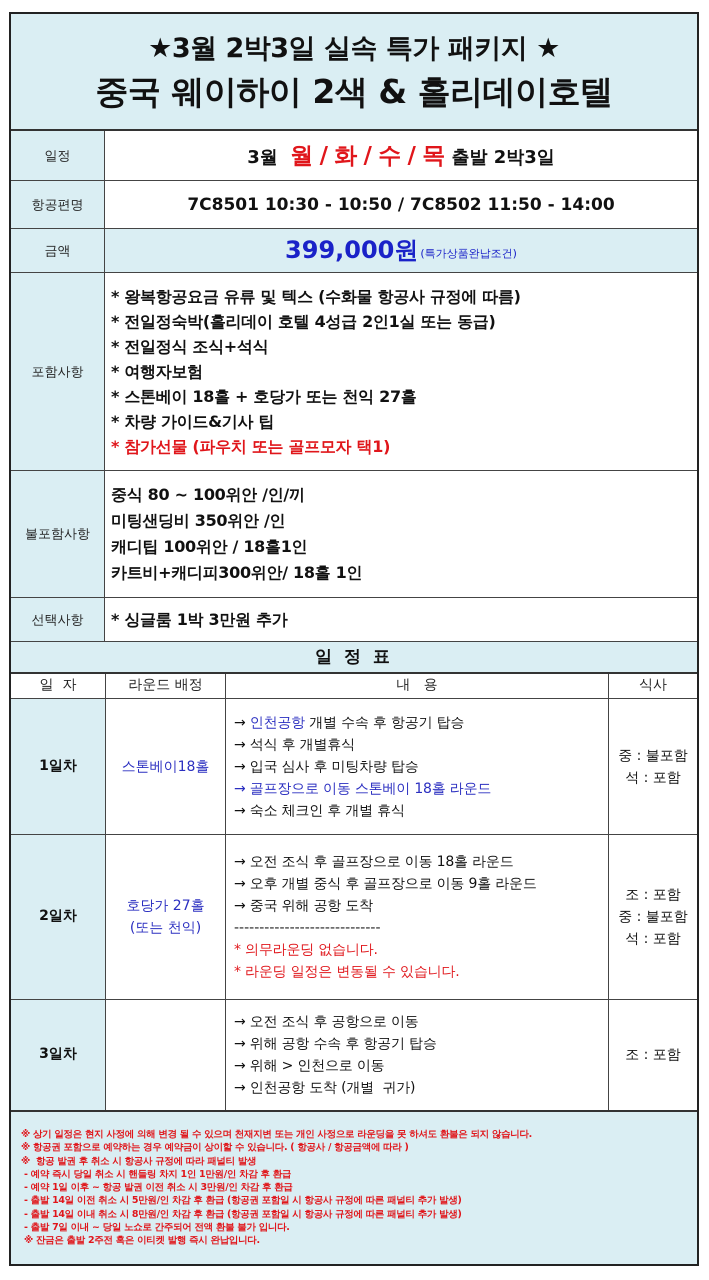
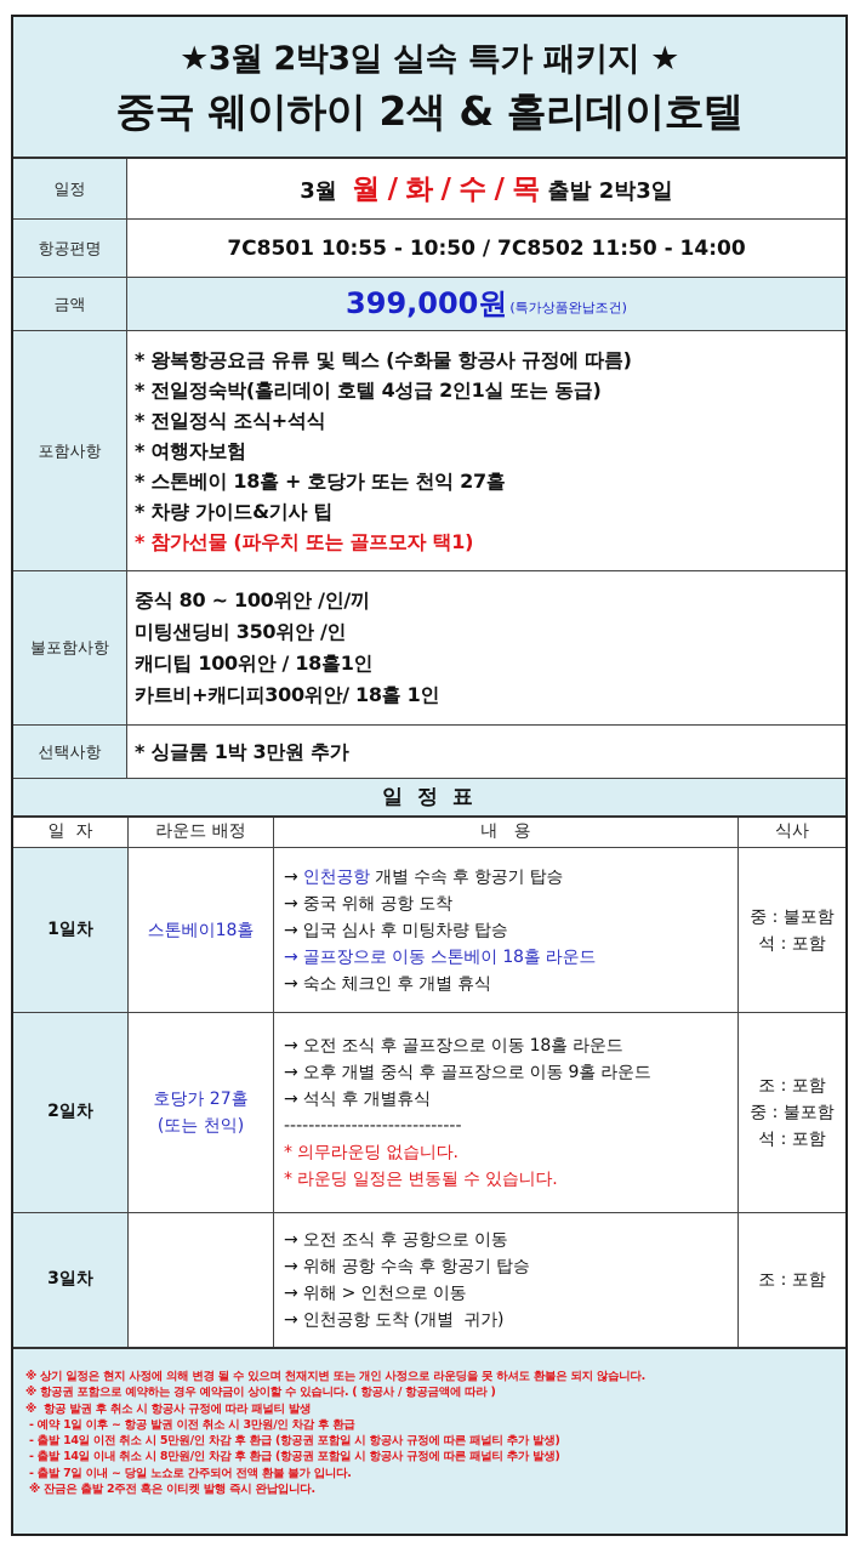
  ★3월 2박3일 실속 특가 패키지 ★
  중국 웨이하이 2색 & 홀리데이호텔
  일정
  3월 월 / 화 / 수 / 목 출발 2박3일
  항공편명
- 7C8501 10:30 - 10:50 / 7C8502 11:50 - 14:00
+ 7C8501 10:55 - 10:50 / 7C8502 11:50 - 14:00
  금액
  399,000원
  (특가상품완납조건)
  포함사항
  * 왕복항공요금 유류 및 텍스 (수화물 항공사 규정에 따름)
  * 전일정숙박(홀리데이 호텔 4성급 2인1실 또는 동급)
  * 전일정식 조식+석식
  * 여행자보험
  * 스톤베이 18홀 + 호당가 또는 천익 27홀
  * 차량 가이드&기사 팁
  * 참가선물 (파우치 또는 골프모자 택1)
  불포함사항
  중식 80 ~ 100위안 /인/끼
  미팅샌딩비 350위안 /인
  캐디팁 100위안 / 18홀1인
  카트비+캐디피300위안/ 18홀 1인
  선택사항
  * 싱글룸 1박 3만원 추가
  일 정 표
  일 자
  라운드 배정
  내 용
  식사
  1일차
  스톤베이18홀
  → 인천공항 개별 수속 후 항공기 탑승
- → 석식 후 개별휴식
+ → 중국 위해 공항 도착
  → 입국 심사 후 미팅차량 탑승
  → 골프장으로 이동 스톤베이 18홀 라운드
  → 숙소 체크인 후 개별 휴식
  중 : 불포함
  석 : 포함
  2일차
  호당가 27홀
  (또는 천익)
  → 오전 조식 후 골프장으로 이동 18홀 라운드
  → 오후 개별 중식 후 골프장으로 이동 9홀 라운드
- → 중국 위해 공항 도착
+ → 석식 후 개별휴식
  -----------------------------
  * 의무라운딩 없습니다.
  * 라운딩 일정은 변동될 수 있습니다.
  조 : 포함
  중 : 불포함
  석 : 포함
  3일차
  → 오전 조식 후 공항으로 이동
  → 위해 공항 수속 후 항공기 탑승
  → 위해 > 인천으로 이동
  → 인천공항 도착 (개별 귀가)
  조 : 포함
  ※ 상기 일정은 현지 사정에 의해 변경 될 수 있으며 천재지변 또는 개인 사정으로 라운딩을 못 하셔도 환불은 되지 않습니다.
  ※ 항공권 포함으로 예약하는 경우 예약금이 상이할 수 있습니다. ( 항공사 / 항공금액에 따라 )
  ※ 항공 발권 후 취소 시 항공사 규정에 따라 패널티 발생
- - 예약 즉시 당일 취소 시 핸들링 차지 1인 1만원/인 차감 후 환급
  - 예약 1일 이후 ~ 항공 발권 이전 취소 시 3만원/인 차감 후 환급
  - 출발 14일 이전 취소 시 5만원/인 차감 후 환급 (항공권 포함일 시 항공사 규정에 따른 패널티 추가 발생)
  - 출발 14일 이내 취소 시 8만원/인 차감 후 환급 (항공권 포함일 시 항공사 규정에 따른 패널티 추가 발생)
  - 출발 7일 이내 ~ 당일 노쇼로 간주되어 전액 환불 불가 입니다.
  ※ 잔금은 출발 2주전 혹은 이티켓 발행 즉시 완납입니다.
